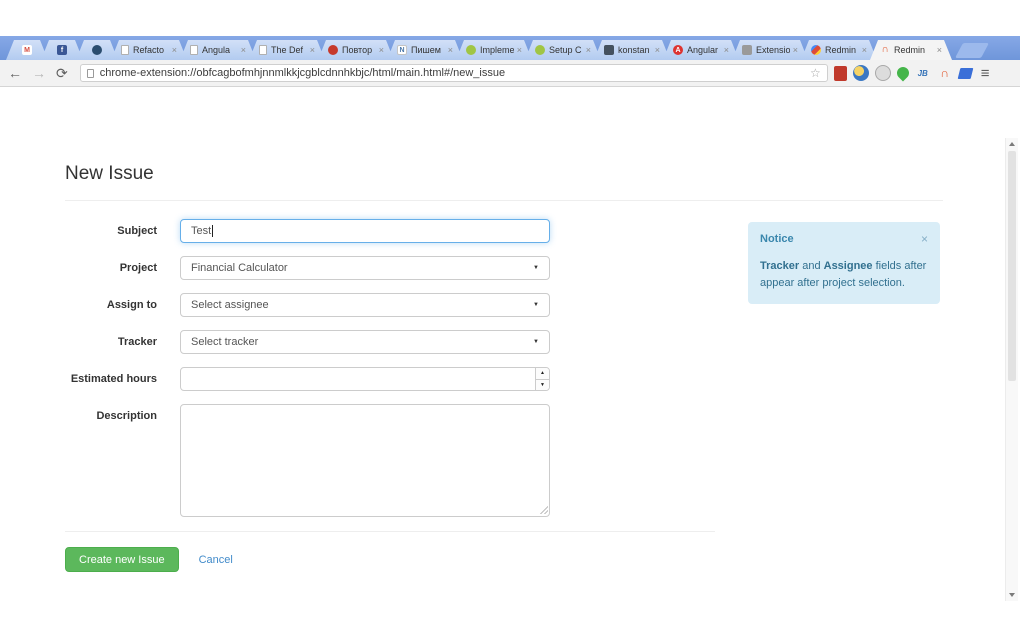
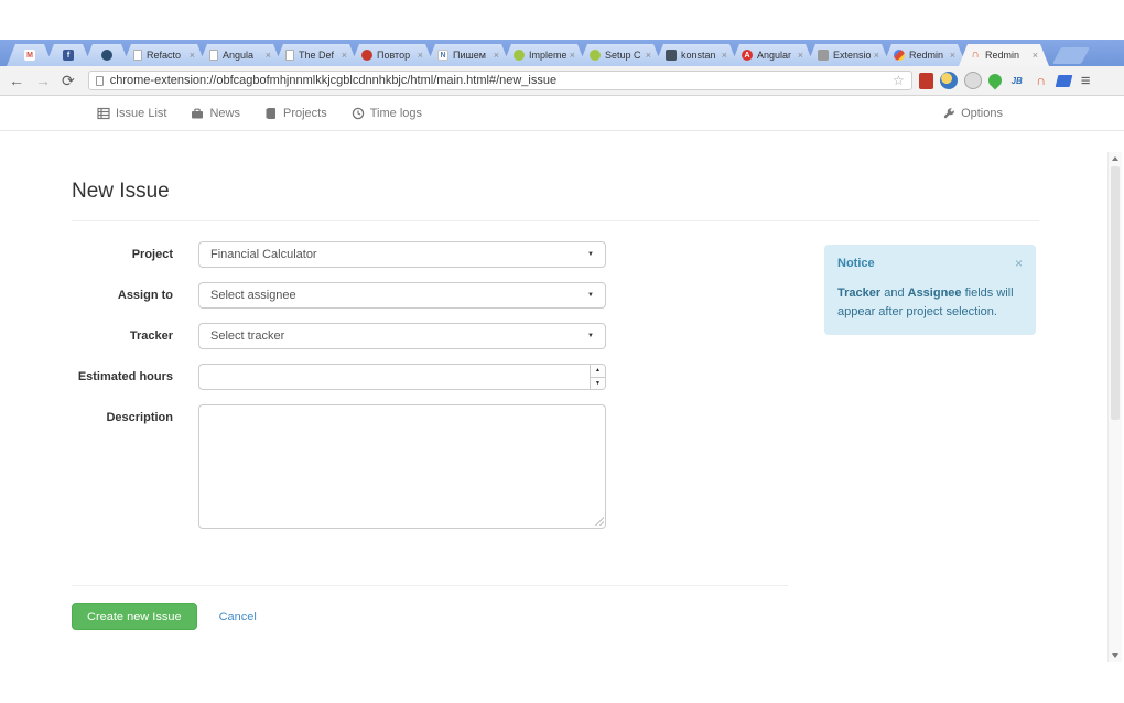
  Refacto
  ×
  Angula
  ×
  The Def
  ×
  Повтор
  ×
  Пишем
  ×
  Impleme
  ×
  Setup C
  ×
  konstan
  ×
  Angular
  ×
  Extensio
  ×
  Redmin
  ×
  ∩
  Redmin
  ×
  ←
  →
  ⟳
  chrome-extension://obfcagbofmhjnnmlkkjcgblcdnnhkbjc/html/main.html#/new_issue
  ☆
  JB
  ∩
  ≡
+ Issue List
+ News
+ Projects
+ Time logs
+ Options
  New Issue
- Subject
- Test
  Project
  Financial Calculator
  Assign to
  Select assignee
  Tracker
  Select tracker
  Estimated hours
  Description
  Create new Issue
  Cancel
  Notice
  ×
- Tracker and Assignee fields after appear after project selection.
+ Tracker and Assignee fields will appear after project selection.
